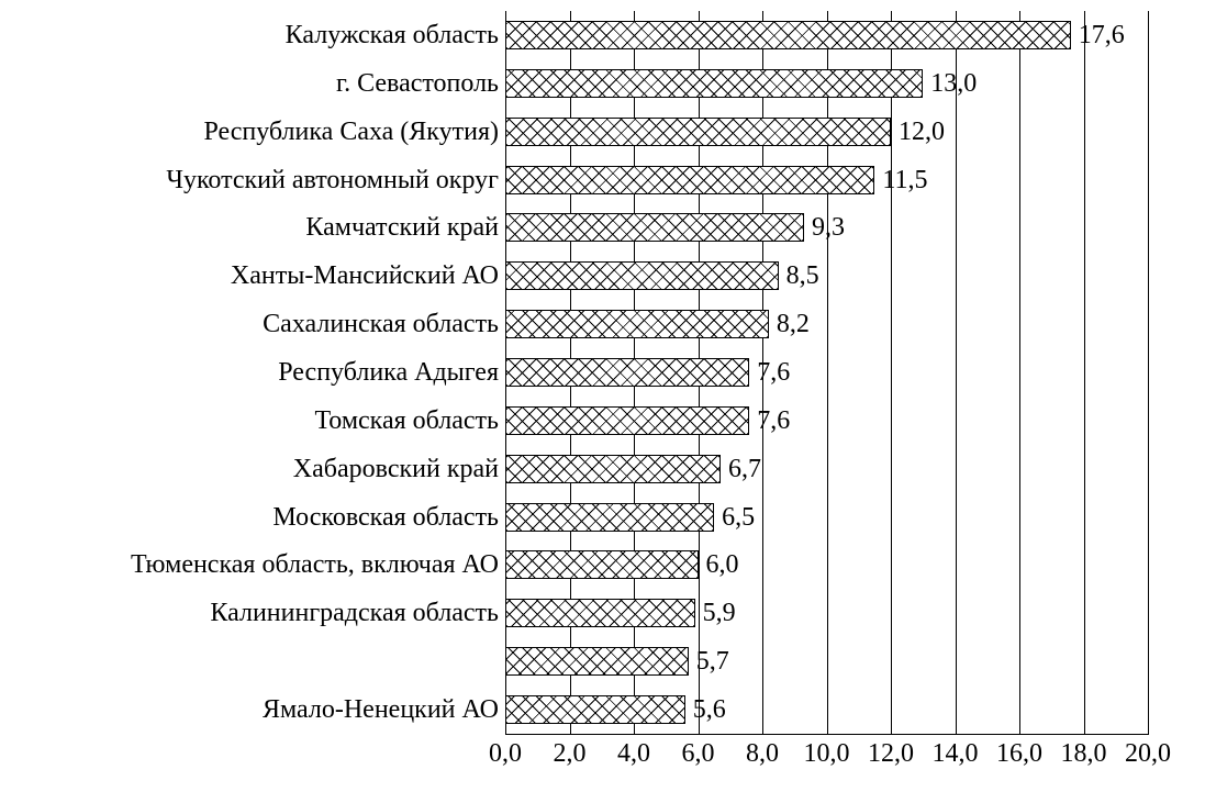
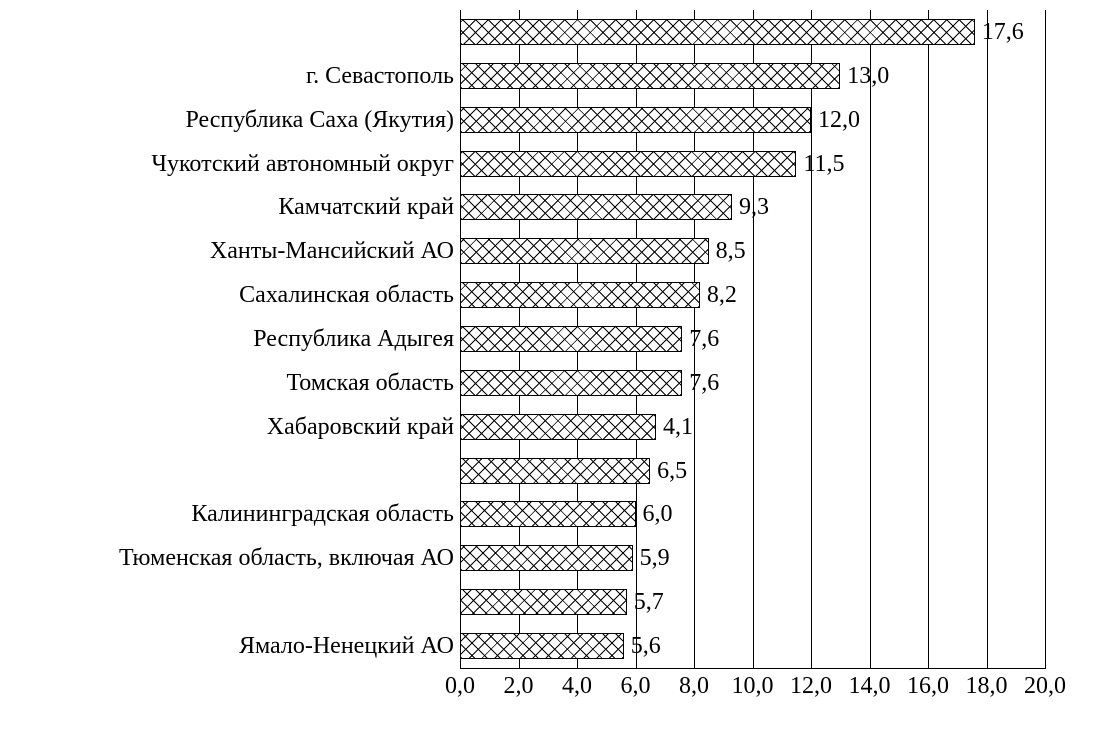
- Калужская область
  17,6
  г. Севастополь
  13,0
  Республика Саха (Якутия)
  12,0
  Чукотский автономный округ
  11,5
  Камчатский край
  9,3
  Ханты-Мансийский АО
  8,5
  Сахалинская область
  8,2
  Республика Адыгея
  7,6
  Томская область
  7,6
  Хабаровский край
- 6,7
+ 4,1
- Московская область
  6,5
- Тюменская область, включая АО
+ Калининградская область
  6,0
- Калининградская область
+ Тюменская область, включая АО
  5,9
  5,7
  Ямало-Ненецкий АО
  5,6
  0,0
  2,0
  4,0
  6,0
  8,0
  10,0
  12,0
  14,0
  16,0
  18,0
  20,0
